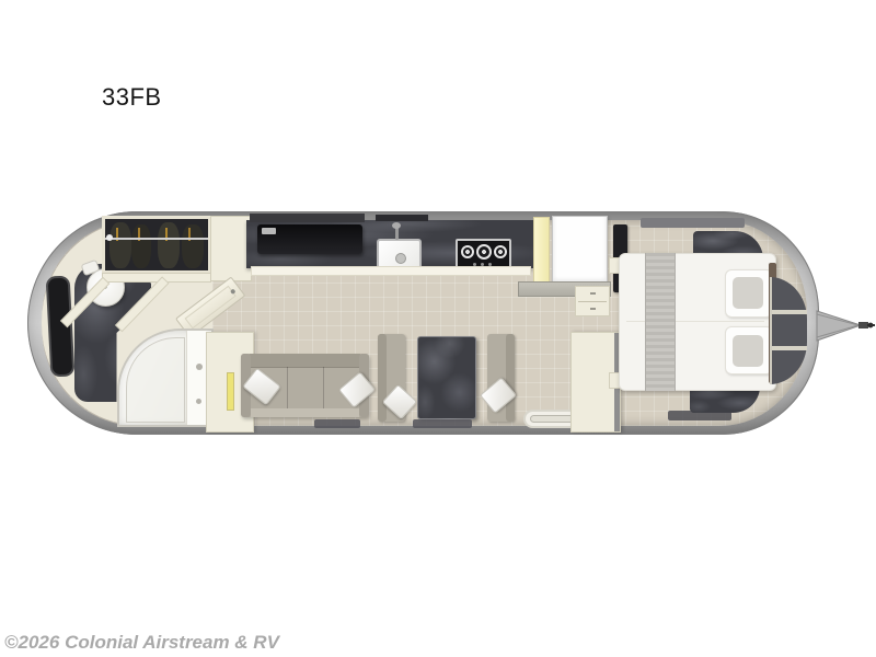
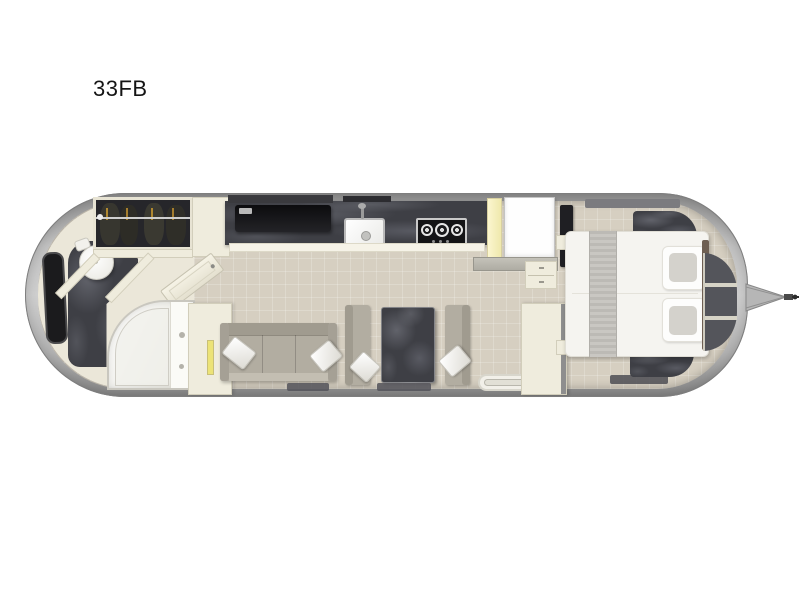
  33FB
- ©2026 Colonial Airstream & RV
